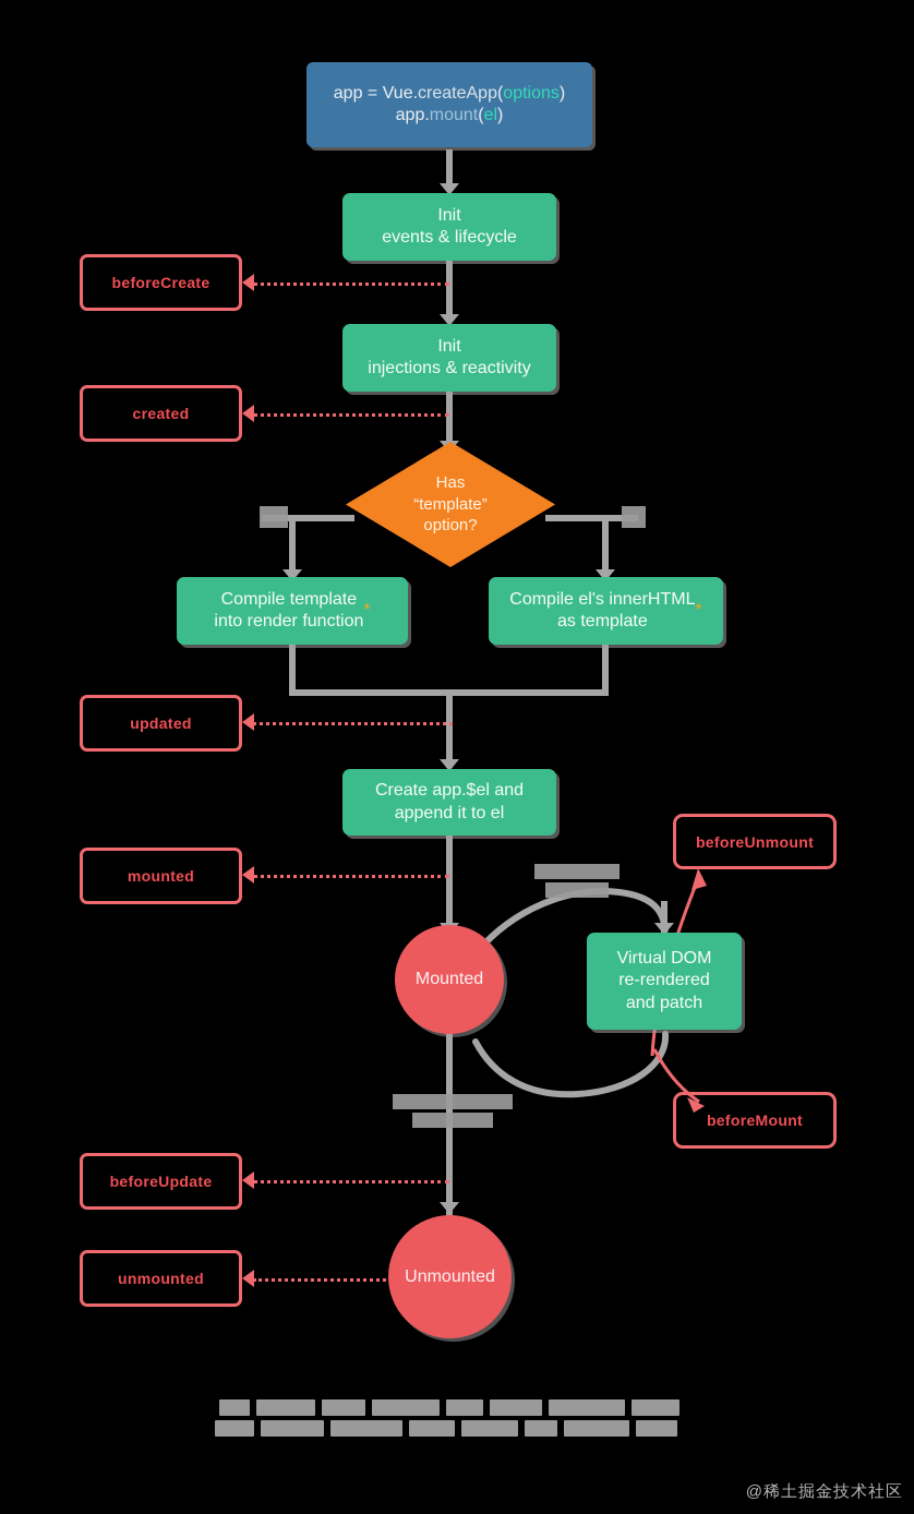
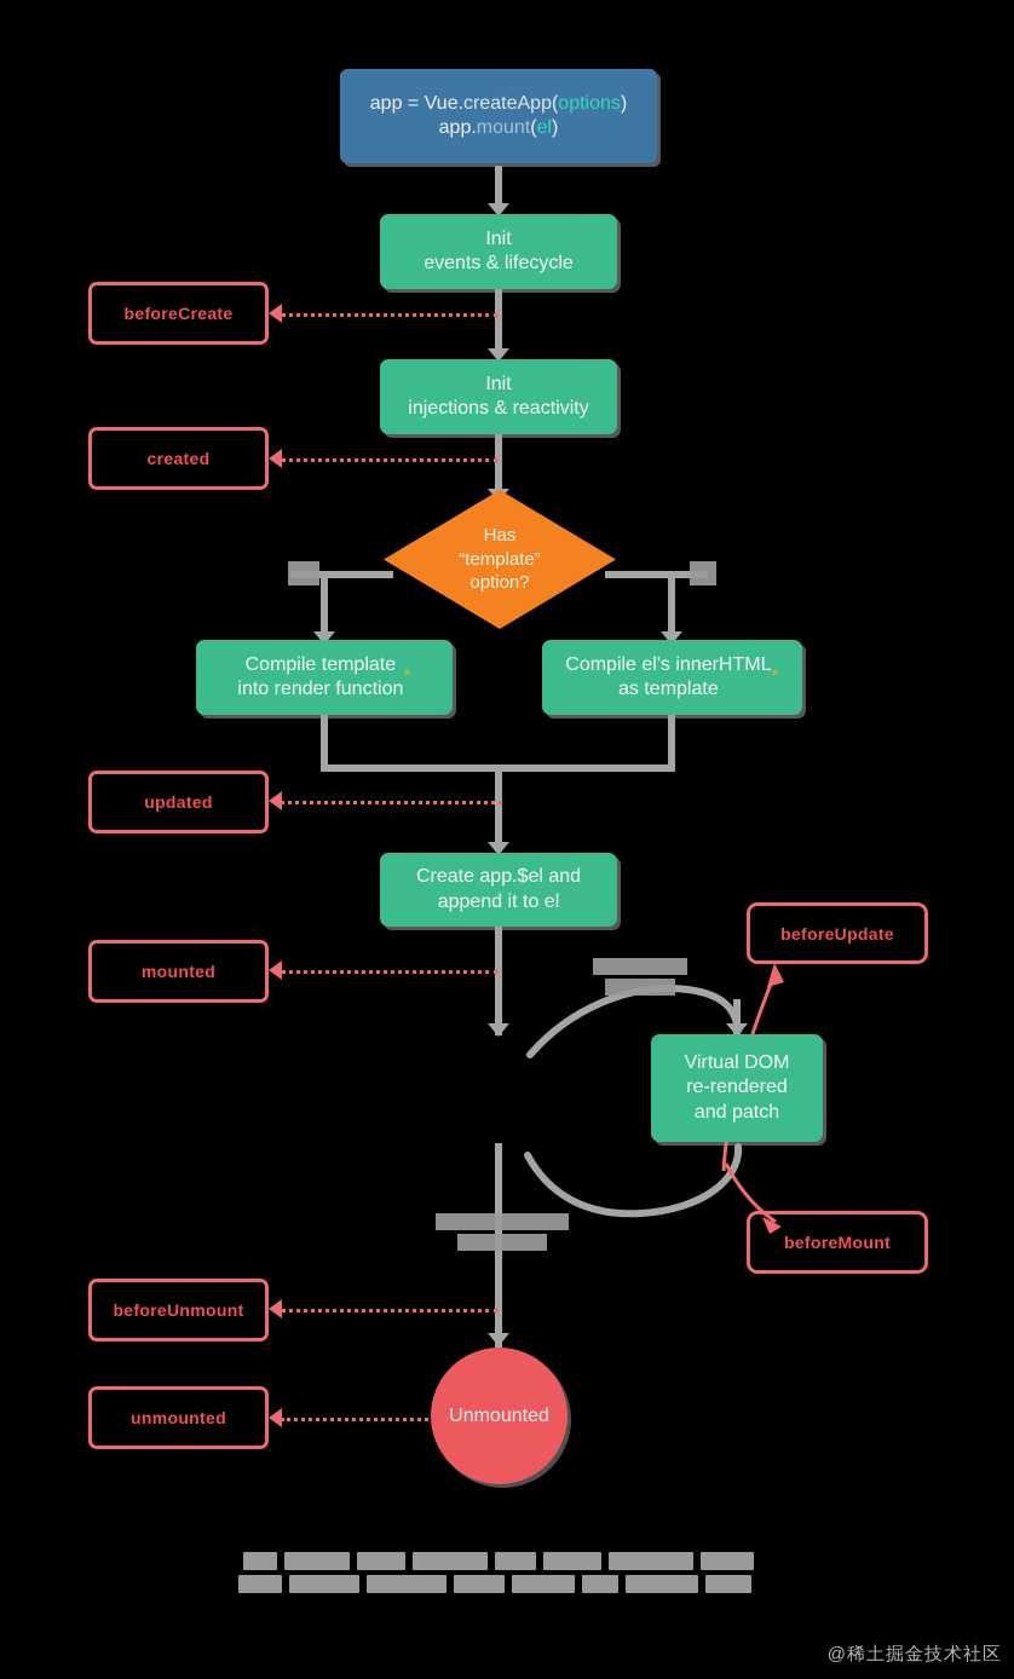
  app = Vue.createApp(options)
  app.mount(el)
  Init
  events & lifecycle
  Init
  injections & reactivity
  Compile template
  into render function
  *
  Compile el's innerHTML
  as template
  *
  Create app.$el and
  append it to el
  Virtual DOM
  re-rendered
  and patch
  Has
  “template”
  option?
- Mounted
  Unmounted
  beforeCreate
  created
  updated
  mounted
- beforeUnmount
+ beforeUpdate
  beforeMount
- beforeUpdate
+ beforeUnmount
  unmounted
  @稀土掘金技术社区
